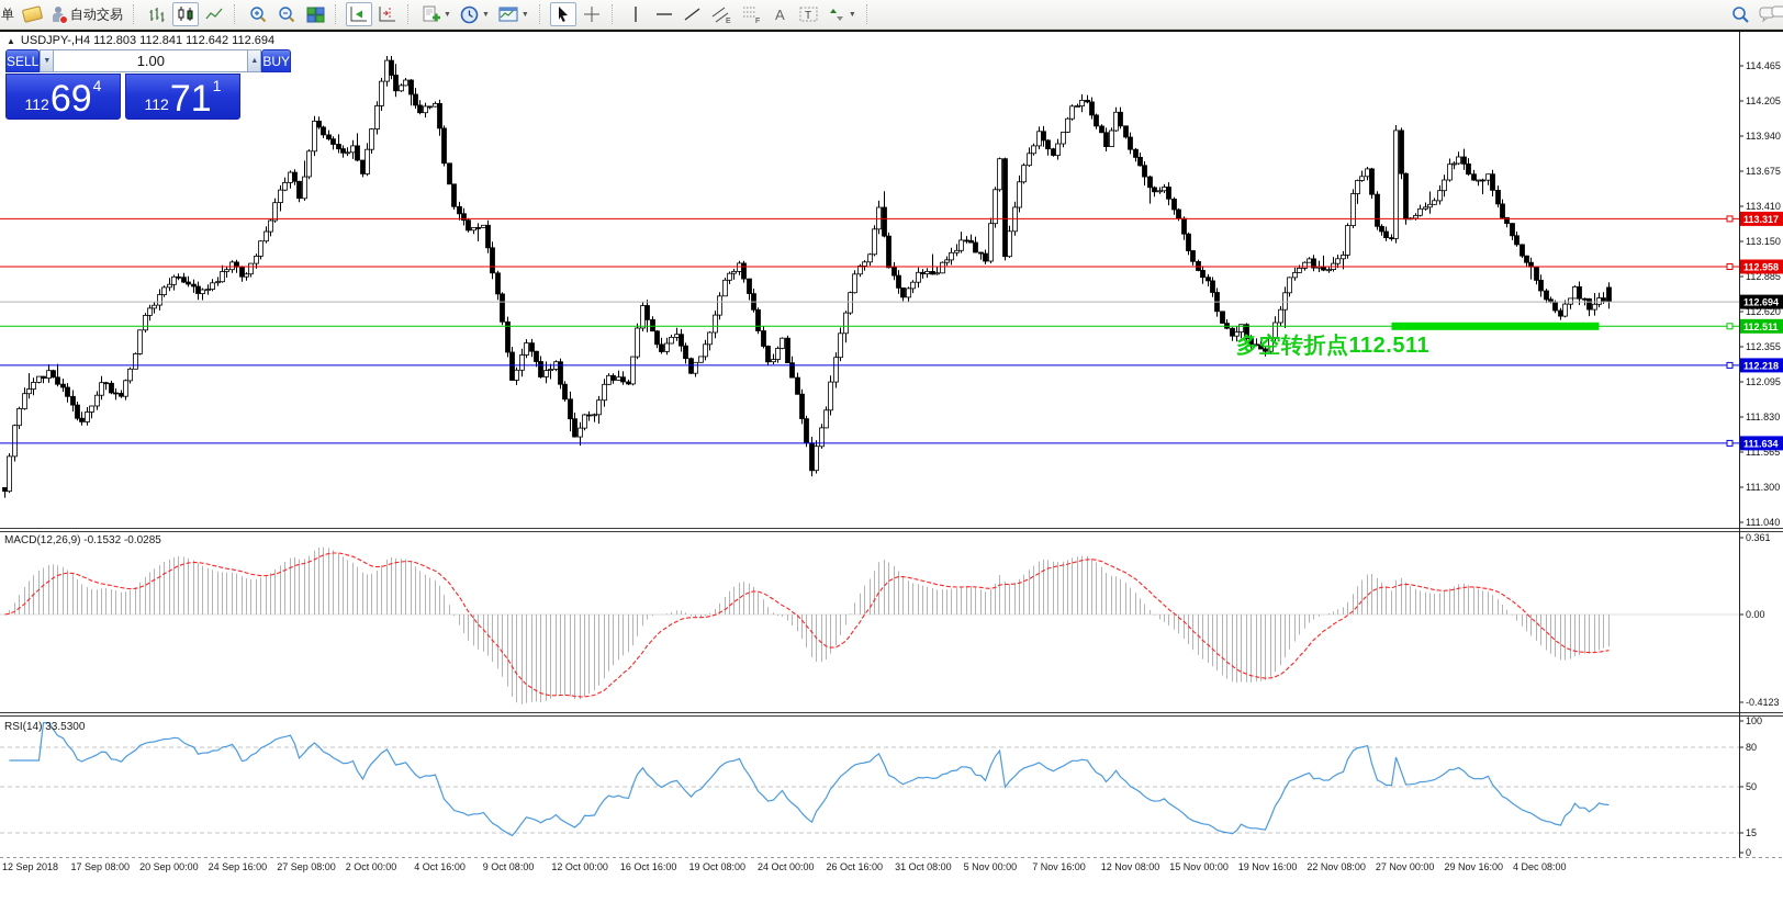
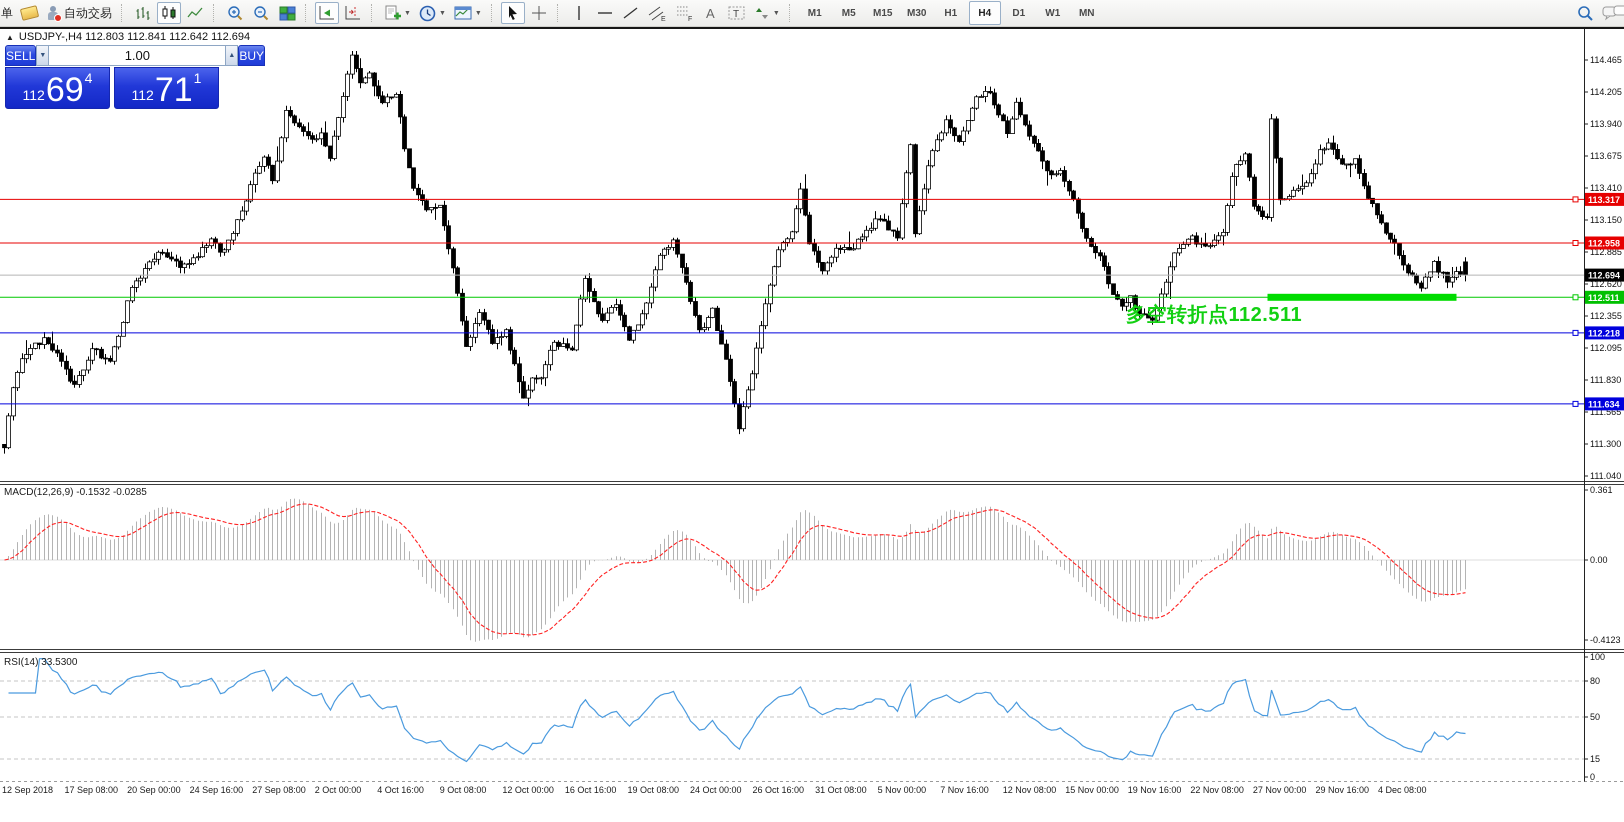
  单
  自动交易
  A
  T
+ M1
+ M5
+ M15
+ M30
+ H1
+ H4
+ D1
+ W1
+ MN
  114.465
  114.205
  113.940
  113.675
  113.410
  113.150
  112.885
  112.620
  112.355
  112.095
  111.830
  111.565
  111.300
  111.040
  113.317
  112.958
  112.694
  112.511
  112.218
  111.634
  0.361
  0.00
  -0.4123
  100
  80
  50
  15
  0
  12 Sep 2018
  17 Sep 08:00
  20 Sep 00:00
  24 Sep 16:00
  27 Sep 08:00
  2 Oct 00:00
  4 Oct 16:00
  9 Oct 08:00
  12 Oct 00:00
  16 Oct 16:00
  19 Oct 08:00
  24 Oct 00:00
  26 Oct 16:00
  31 Oct 08:00
  5 Nov 00:00
  7 Nov 16:00
  12 Nov 08:00
  15 Nov 00:00
  19 Nov 16:00
  22 Nov 08:00
  27 Nov 00:00
  29 Nov 16:00
  4 Dec 08:00
  ▲
  USDJPY-,H4 112.803 112.841 112.642 112.694
  SELL
  1.00
  BUY
  112
  69
  4
  112
  71
  1
  多空转折点112.511
  MACD(12,26,9) -0.1532 -0.0285
  RSI(14) 33.5300
